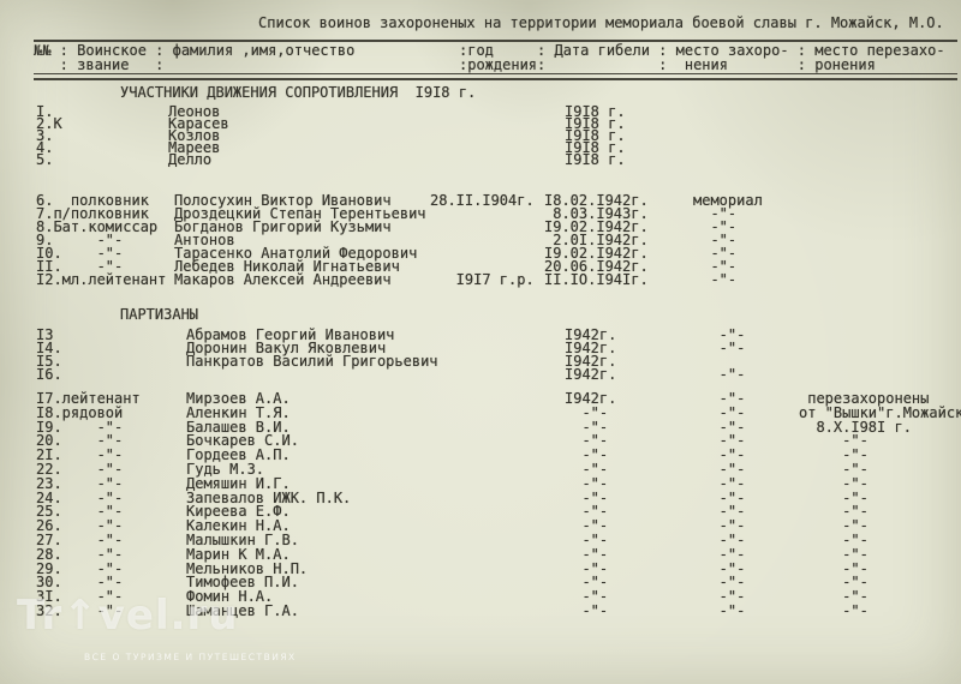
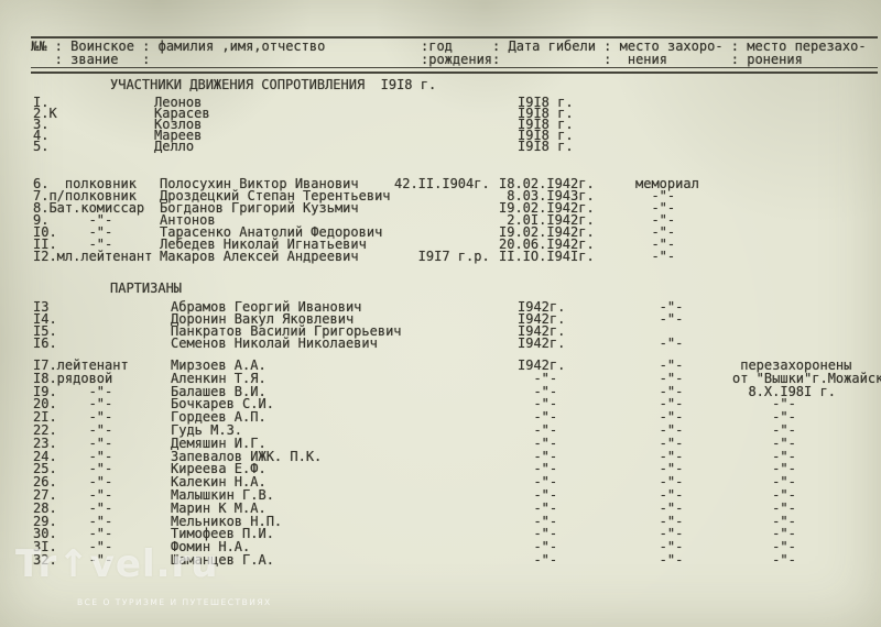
- Список воинов захороненых на территории мемориала боевой славы г. Можайск, М.О.
  №№ : Воинское : фамилия ,имя,отчество :год : Дата гибели : место захоро- : место перезахо-
  : звание : :рождения: : нения : ронения
  УЧАСТНИКИ ДВИЖЕНИЯ СОПРОТИВЛЕНИЯ I9I8 г.
  I.
  Леонов
  I9I8 г.
  2.К
  Карасев
  I9I8 г.
  3.
  Козлов
  I9I8 г.
  4.
  Мареев
  I9I8 г.
  5.
  Делло
  I9I8 г.
  6. полковник
  Полосухин Виктор Иванович
- 28.II.I904г.
+ 42.II.I904г.
  I8.02.I942г.
  мемориал
  7.п/полковник
  Дроздецкий Степан Терентьевич
  8.03.I943г.
  -"-
  8.Бат.комиссар
  Богданов Григорий Кузьмич
  I9.02.I942г.
  -"-
  9. -"-
  Антонов
  2.0I.I942г.
  -"-
  I0. -"-
  Тарасенко Анатолий Федорович
  I9.02.I942г.
  -"-
  II. -"-
  Лебедев Николай Игнатьевич
  20.06.I942г.
  -"-
  I2.мл.лейтенант
  Макаров Алексей Андреевич
  I9I7 г.р.
  II.IO.I94Iг.
  -"-
  ПАРТИЗАНЫ
  I3
  Абрамов Георгий Иванович
  I942г.
  -"-
  I4.
  Доронин Вакул Яковлевич
  I942г.
  -"-
  I5.
  Панкратов Василий Григорьевич
  I942г.
  I6.
+ Семенов Николай Николаевич
  I942г.
  -"-
  I7.лейтенант
  Мирзоев А.А.
  I942г.
  -"-
  перезахоронены
  I8.рядовой
  Аленкин Т.Я.
  -"-
  -"-
  от "Вышки"г.Можайск
  I9. -"-
  Балашев В.И.
  -"-
  -"-
  8.X.I98I г.
  20. -"-
  Бочкарев С.И.
  -"-
  -"-
  -"-
  2I. -"-
  Гордеев А.П.
  -"-
  -"-
  -"-
  22. -"-
  Гудь М.З.
  -"-
  -"-
  -"-
  23. -"-
  Демяшин И.Г.
  -"-
  -"-
  -"-
  24. -"-
  Запевалов ИЖК. П.К.
  -"-
  -"-
  -"-
  25. -"-
  Киреева Е.Ф.
  -"-
  -"-
  -"-
  26. -"-
  Калекин Н.А.
  -"-
  -"-
  -"-
  27. -"-
  Малышкин Г.В.
  -"-
  -"-
  -"-
  28. -"-
  Марин К М.А.
  -"-
  -"-
  -"-
  29. -"-
  Мельников Н.П.
  -"-
  -"-
  -"-
  30. -"-
  Тимофеев П.И.
  -"-
  -"-
  -"-
  3I. -"-
  Фомин Н.А.
  -"-
  -"-
  -"-
  32. -"-
  Шаманцев Г.А.
  -"-
  -"-
  -"-
  Tr↑vel.ru
  ВСЕ О ТУРИЗМЕ И ПУТЕШЕСТВИЯХ
